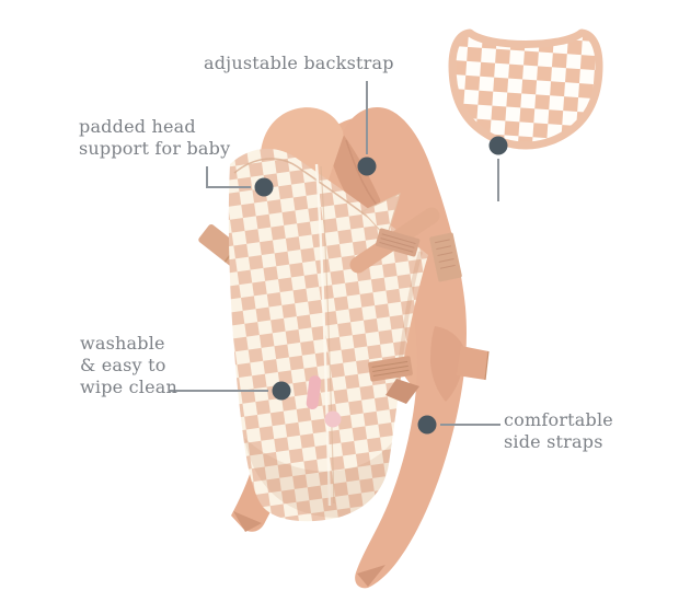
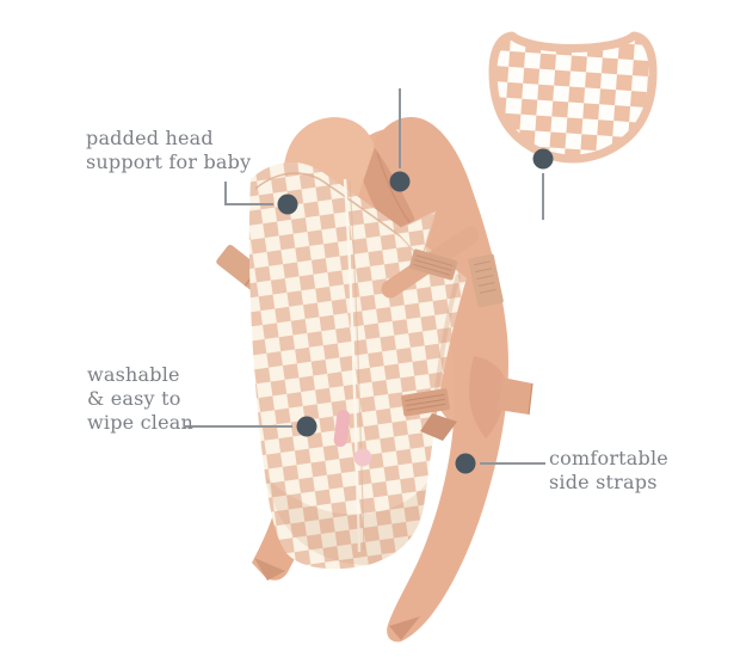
- adjustable backstrap
  padded head
  support for baby
  washable
  & easy to
  wipe clean
  comfortable
  side straps
